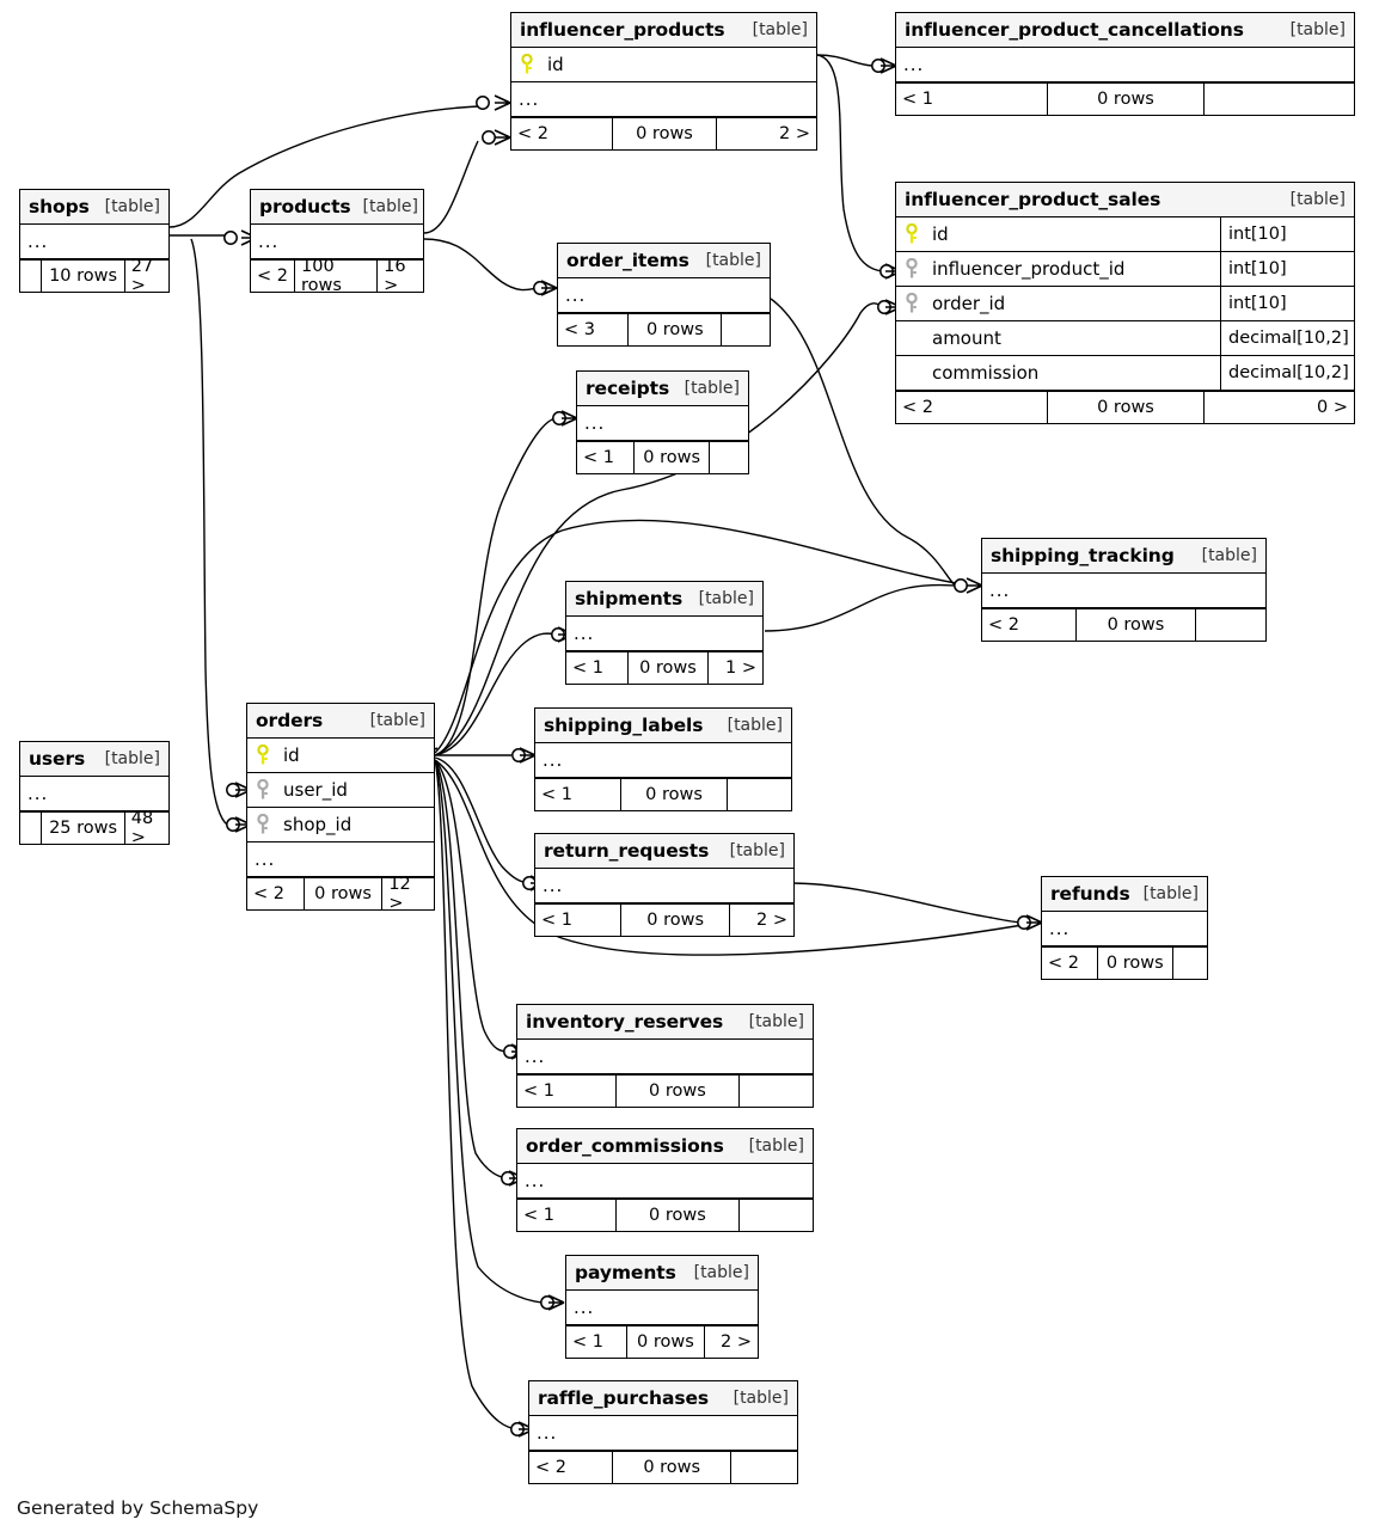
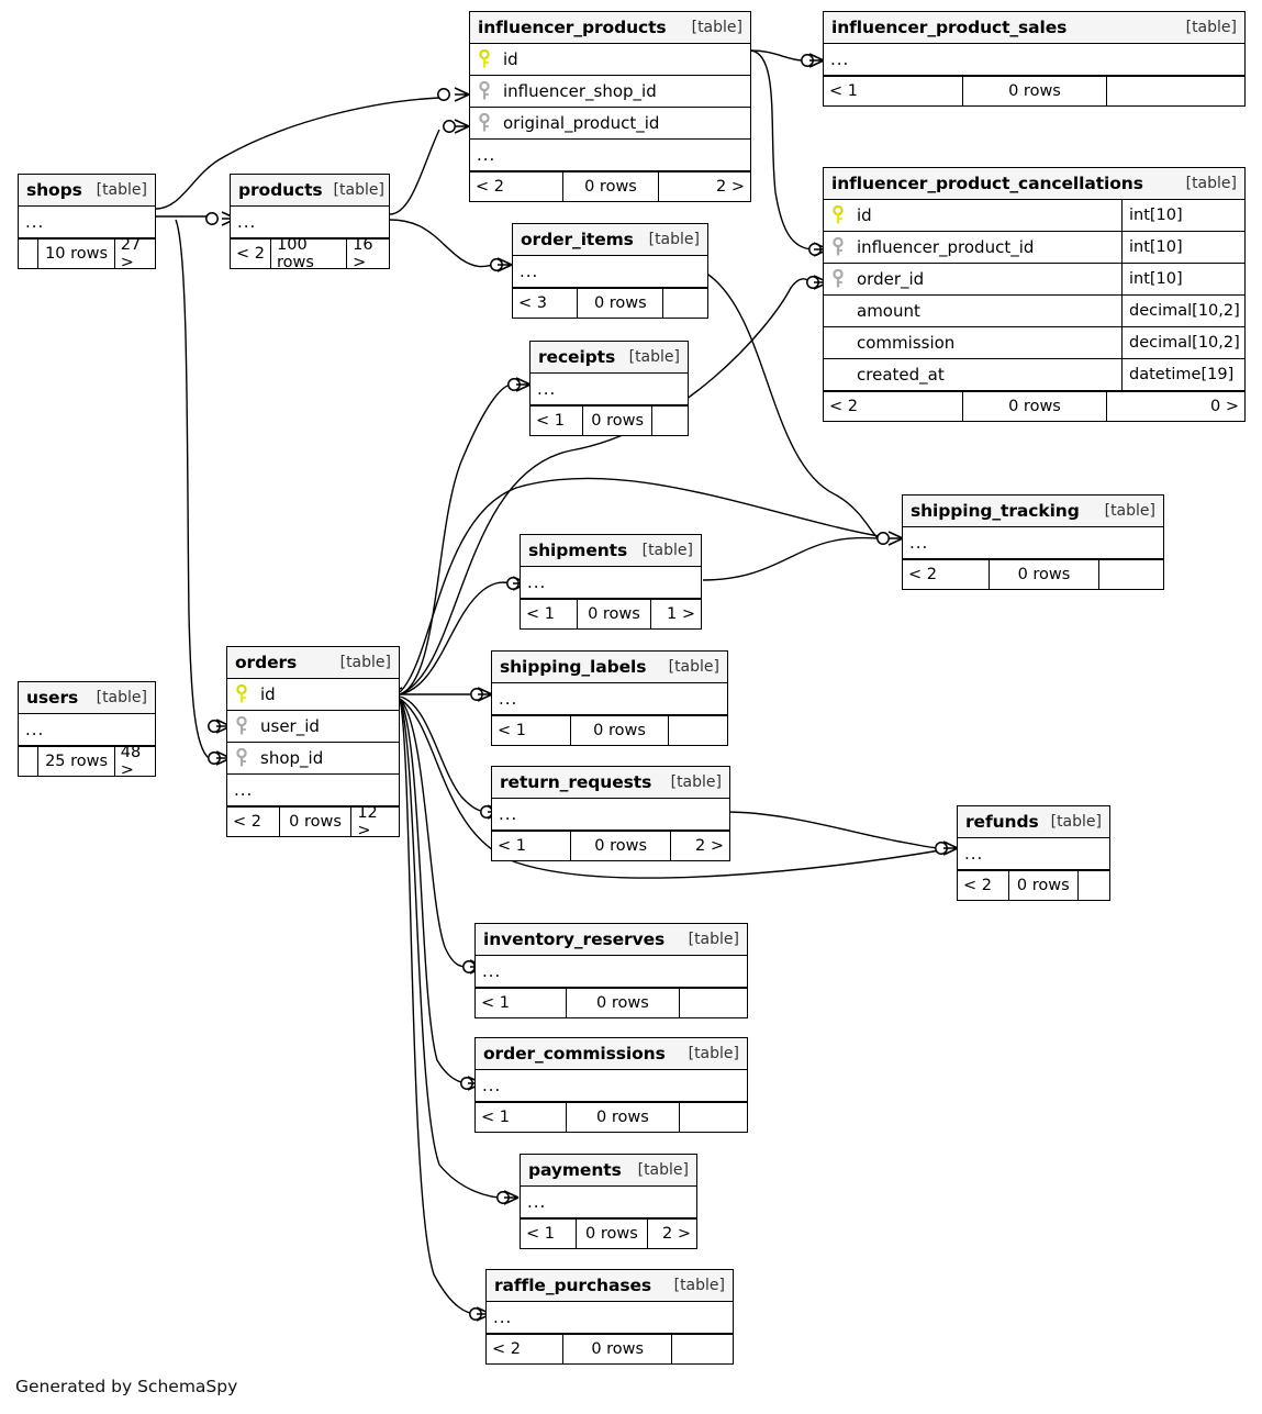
  influencer_products
  [table]
  id
+ influencer_shop_id
+ original_product_id
  ...
  < 2
  0 rows
  2 >
- influencer_product_cancellations
+ influencer_product_sales
  [table]
  ...
  < 1
  0 rows
- influencer_product_sales
+ influencer_product_cancellations
  [table]
  id
  int[10]
  influencer_product_id
  int[10]
  order_id
  int[10]
  amount
  decimal[10,2]
  commission
  decimal[10,2]
+ created_at
+ datetime[19]
  < 2
  0 rows
  0 >
  shops
  [table]
  ...
  10 rows
  27 >
  products
  [table]
  ...
  < 2
  100 rows
  16 >
  order_items
  [table]
  ...
  < 3
  0 rows
  receipts
  [table]
  ...
  < 1
  0 rows
  shipping_tracking
  [table]
  ...
  < 2
  0 rows
  shipments
  [table]
  ...
  < 1
  0 rows
  1 >
  users
  [table]
  ...
  25 rows
  48 >
  orders
  [table]
  id
  user_id
  shop_id
  ...
  < 2
  0 rows
  12 >
  shipping_labels
  [table]
  ...
  < 1
  0 rows
  return_requests
  [table]
  ...
  < 1
  0 rows
  2 >
  refunds
  [table]
  ...
  < 2
  0 rows
  inventory_reserves
  [table]
  ...
  < 1
  0 rows
  order_commissions
  [table]
  ...
  < 1
  0 rows
  payments
  [table]
  ...
  < 1
  0 rows
  2 >
  raffle_purchases
  [table]
  ...
  < 2
  0 rows
  Generated by SchemaSpy
